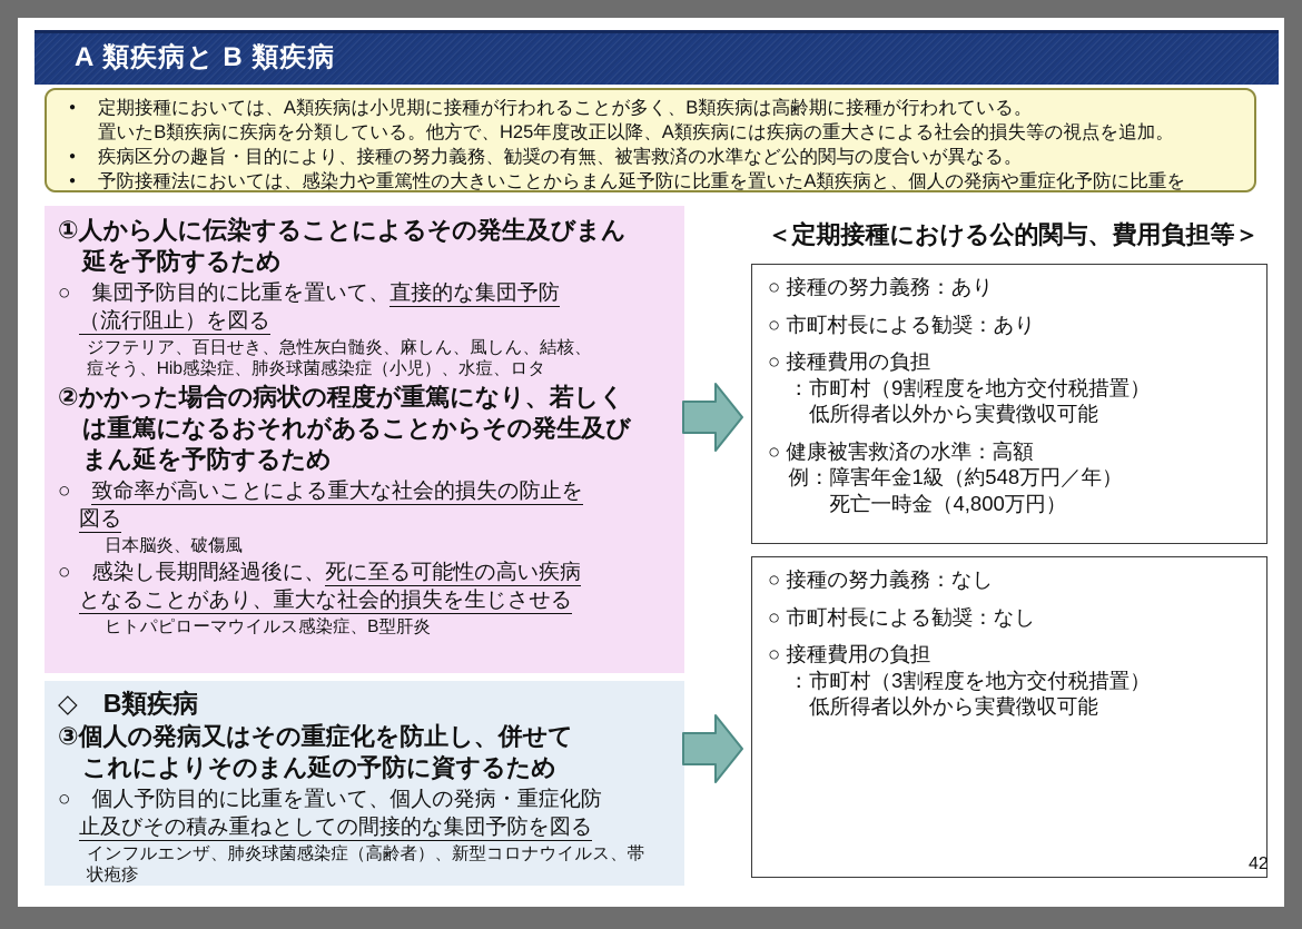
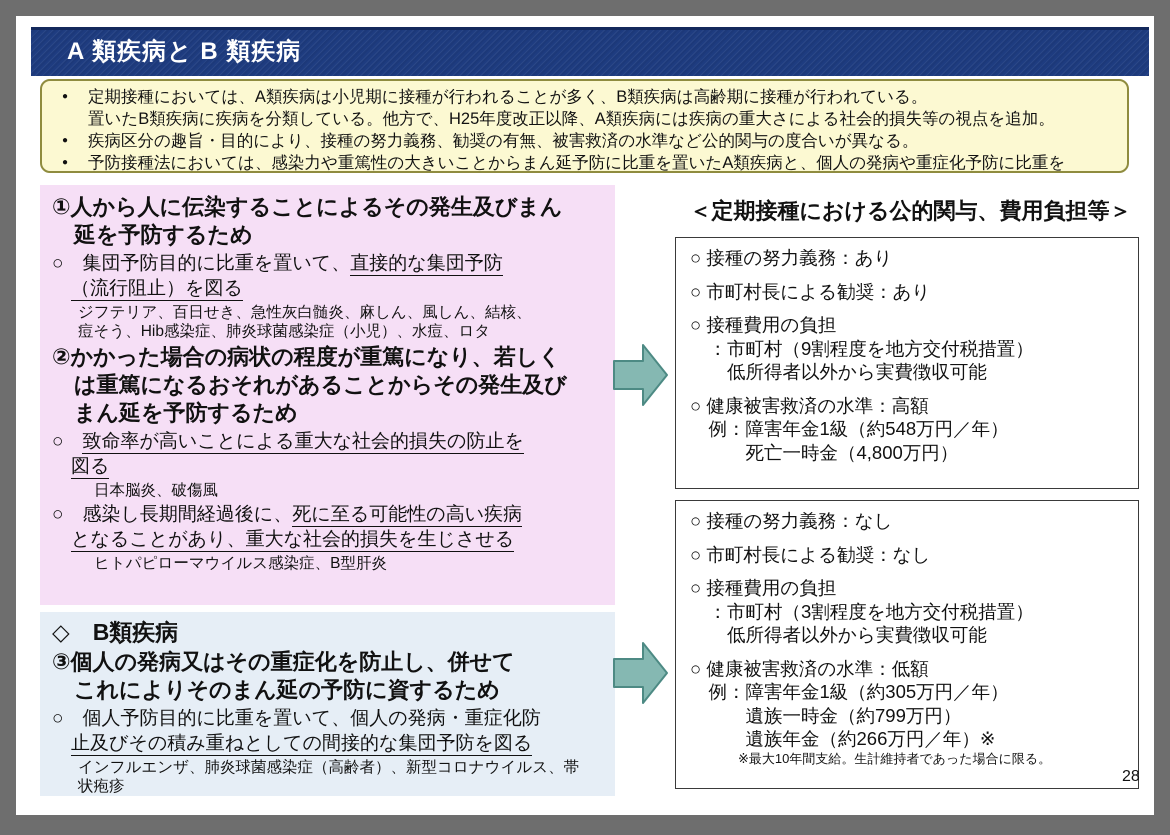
  A 類疾病と B 類疾病
  ●
  定期接種においては、A類疾病は小児期に接種が行われることが多く、B類疾病は高齢期に接種が行われている。
  置いたB類疾病に疾病を分類している。他方で、H25年度改正以降、A類疾病には疾病の重大さによる社会的損失等の視点を追加。
  ●
  疾病区分の趣旨・目的により、接種の努力義務、勧奨の有無、被害救済の水準など公的関与の度合いが異なる。
  ●
  予防接種法においては、感染力や重篤性の大きいことからまん延予防に比重を置いたA類疾病と、個人の発病や重症化予防に比重を
  ①人から人に伝染することによるその発生及びまん
  延を予防するため
  ○ 集団予防目的に比重を置いて、直接的な集団予防
  （流行阻止）を図る
  ジフテリア、百日せき、急性灰白髄炎、麻しん、風しん、結核、
  痘そう、Hib感染症、肺炎球菌感染症（小児）、水痘、ロタ
  ②かかった場合の病状の程度が重篤になり、若しく
  は重篤になるおそれがあることからその発生及び
  まん延を予防するため
  ○ 致命率が高いことによる重大な社会的損失の防止を
  図る
  日本脳炎、破傷風
  ○ 感染し長期間経過後に、死に至る可能性の高い疾病
  となることがあり、重大な社会的損失を生じさせる
  ヒトパピローマウイルス感染症、B型肝炎
  ◇ B類疾病
  ③個人の発病又はその重症化を防止し、併せて
  これによりそのまん延の予防に資するため
  ○ 個人予防目的に比重を置いて、個人の発病・重症化防
  止及びその積み重ねとしての間接的な集団予防を図る
  インフルエンザ、肺炎球菌感染症（高齢者）、新型コロナウイルス、帯
  状疱疹
  ＜定期接種における公的関与、費用負担等＞
  ○ 接種の努力義務：あり
  ○ 市町村長による勧奨：あり
  ○ 接種費用の負担
  ：市町村（9割程度を地方交付税措置）
  低所得者以外から実費徴収可能
  ○ 健康被害救済の水準：高額
  例：障害年金1級（約548万円／年）
  死亡一時金（4,800万円）
  ○ 接種の努力義務：なし
  ○ 市町村長による勧奨：なし
  ○ 接種費用の負担
  ：市町村（3割程度を地方交付税措置）
  低所得者以外から実費徴収可能
+ ○ 健康被害救済の水準：低額
+ 例：障害年金1級（約305万円／年）
+ 遺族一時金（約799万円）
+ 遺族年金（約266万円／年）※
+ ※最大10年間支給。生計維持者であった場合に限る。
- 42
+ 28
